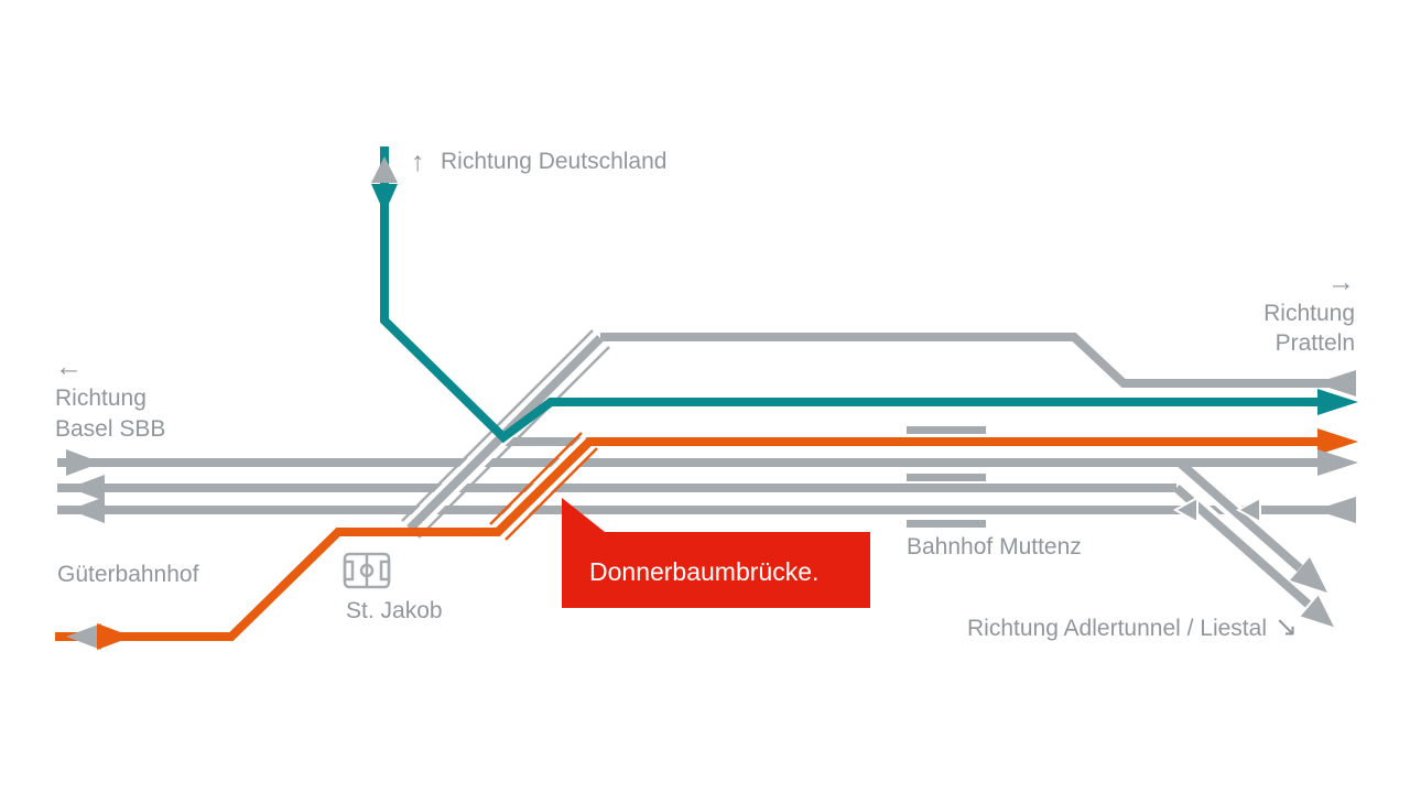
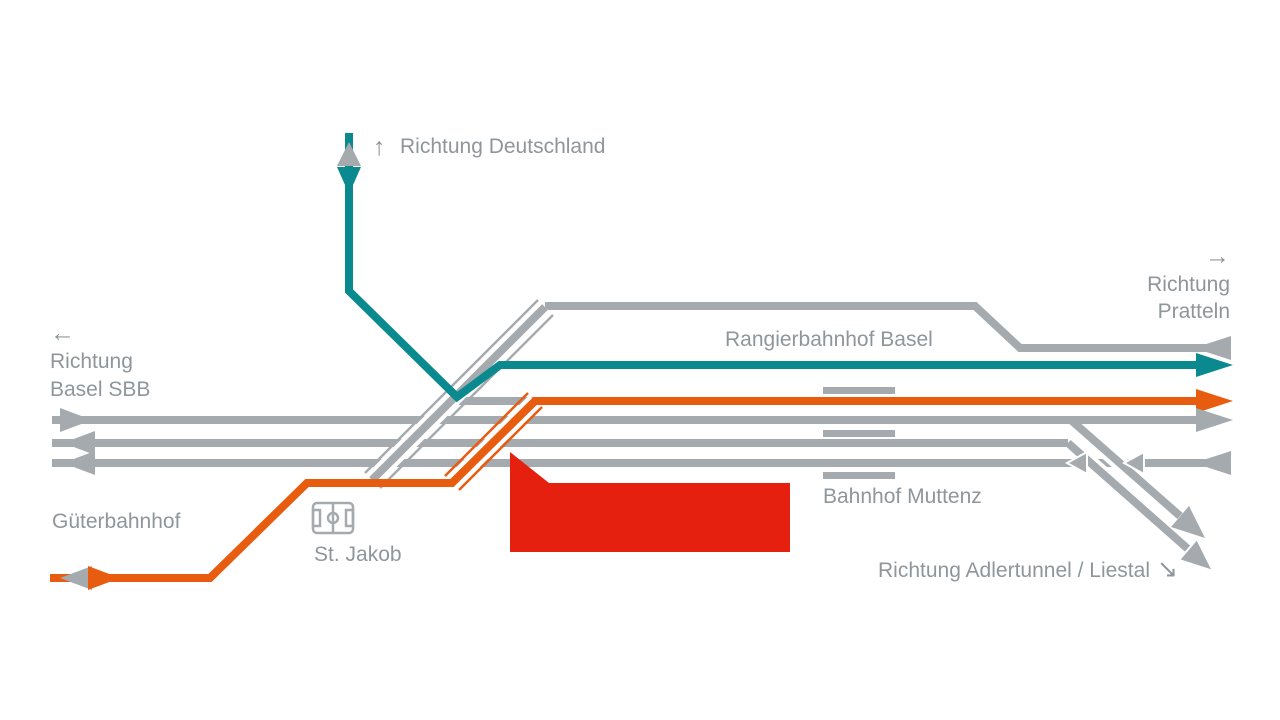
  ↑
  Richtung Deutschland
  →
  Richtung
  Pratteln
  ←
  Richtung
  Basel SBB
+ Rangierbahnhof Basel
  Bahnhof Muttenz
  Güterbahnhof
  St. Jakob
  Richtung Adlertunnel / Liestal
  ↘
- Donnerbaumbrücke.
